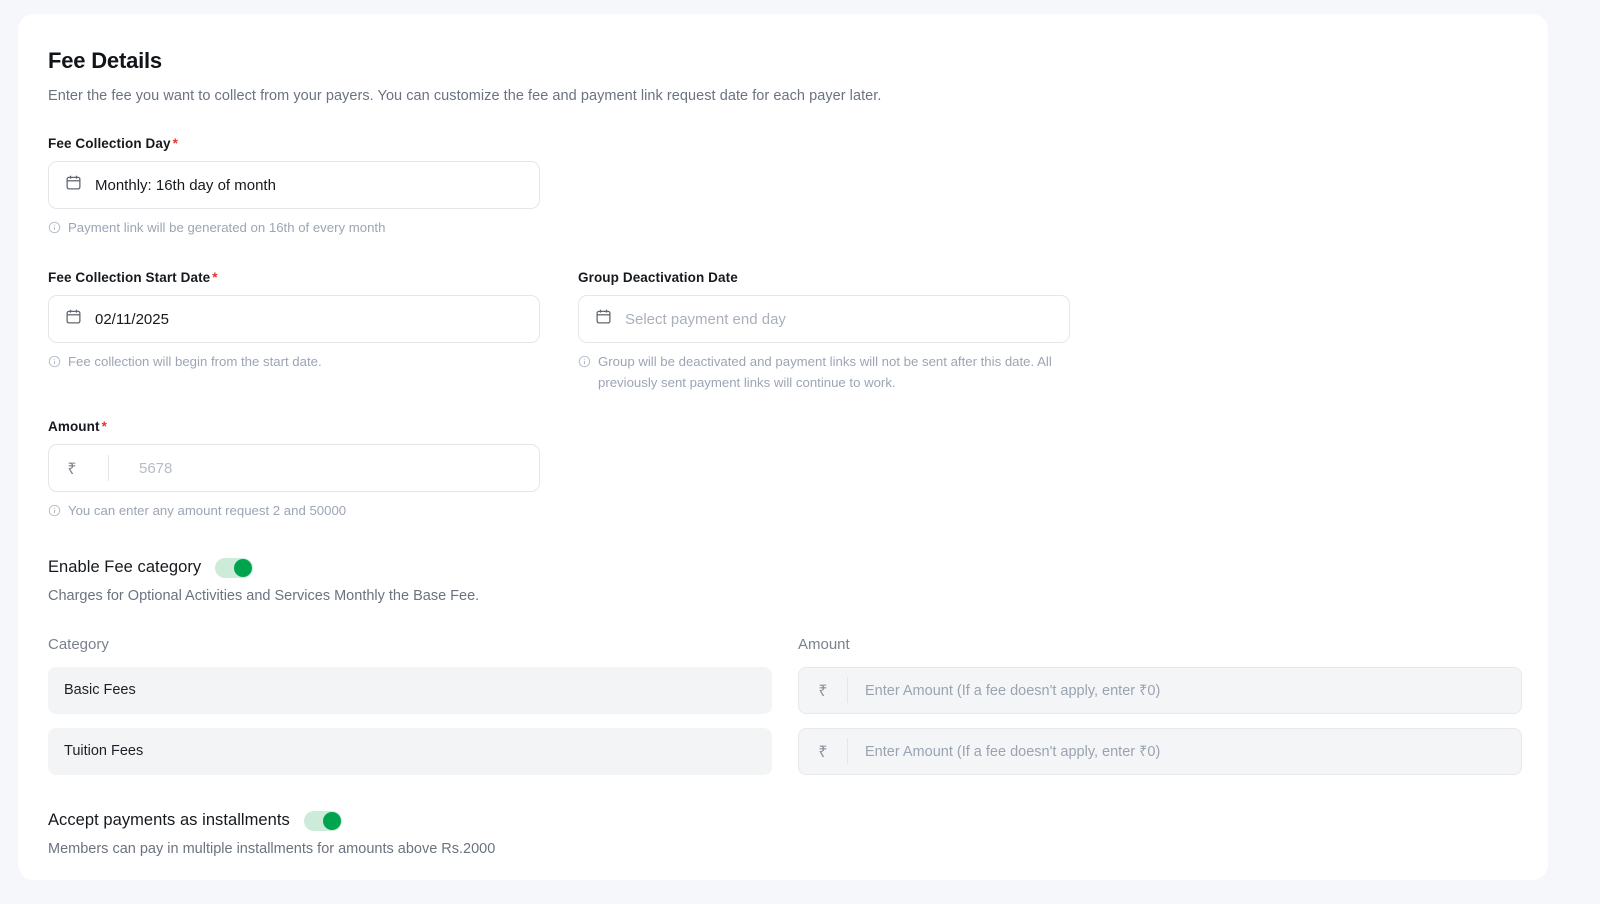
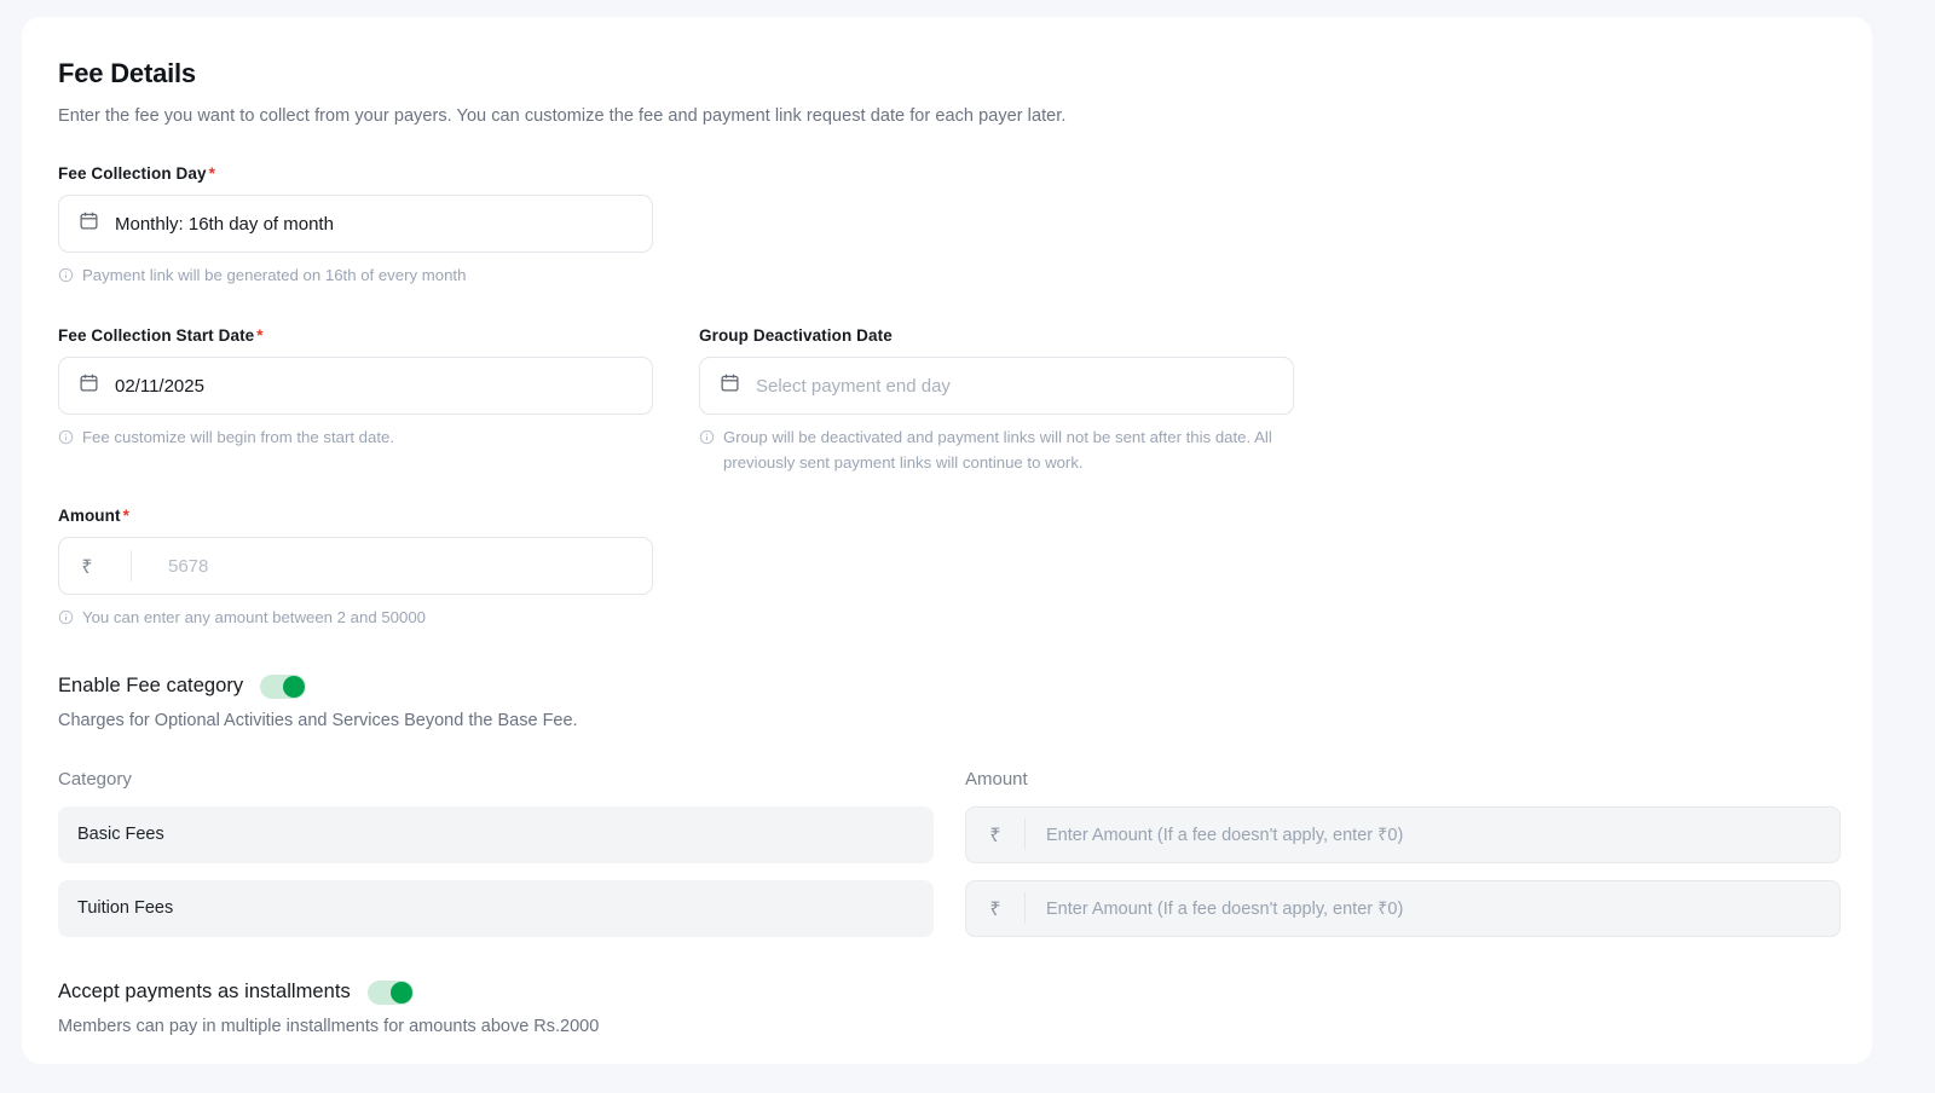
  Fee Details
  Enter the fee you want to collect from your payers. You can customize the fee and payment link request date for each payer later.
  Fee Collection Day *
  Monthly: 16th day of month
  Payment link will be generated on 16th of every month
  Fee Collection Start Date *
  02/11/2025
- Fee collection will begin from the start date.
+ Fee customize will begin from the start date.
  Group Deactivation Date
  Select payment end day
  Group will be deactivated and payment links will not be sent after this date. All previously sent payment links will continue to work.
  Amount *
  ₹
  5678
- You can enter any amount request 2 and 50000
+ You can enter any amount between 2 and 50000
  Enable Fee category
- Charges for Optional Activities and Services Monthly the Base Fee.
+ Charges for Optional Activities and Services Beyond the Base Fee.
  Category
  Amount
  Basic Fees
  ₹
  Enter Amount (If a fee doesn't apply, enter ₹0)
  Tuition Fees
  ₹
  Enter Amount (If a fee doesn't apply, enter ₹0)
  Accept payments as installments
  Members can pay in multiple installments for amounts above Rs.2000
